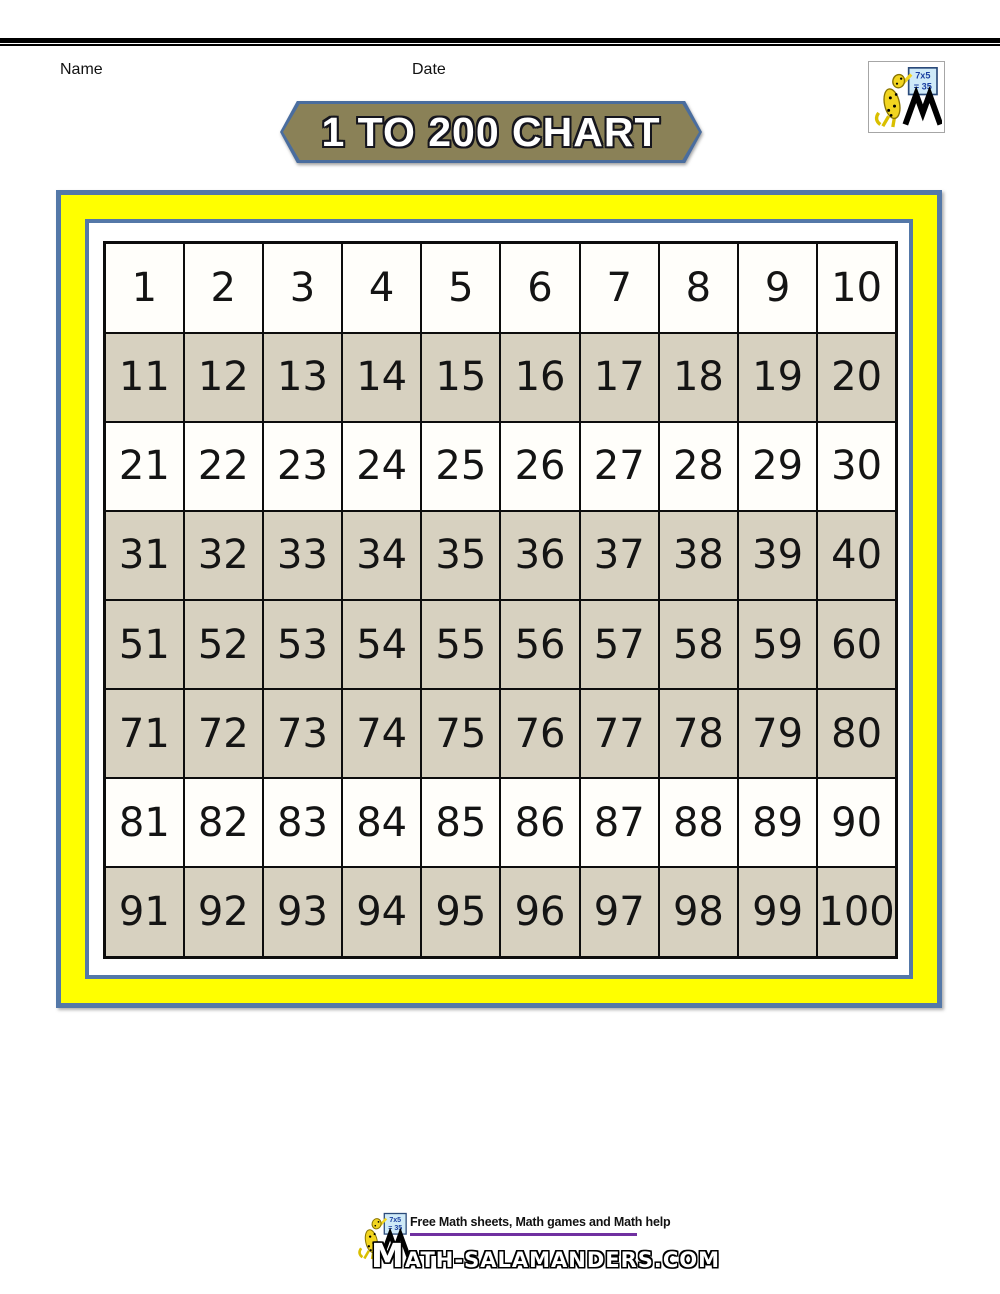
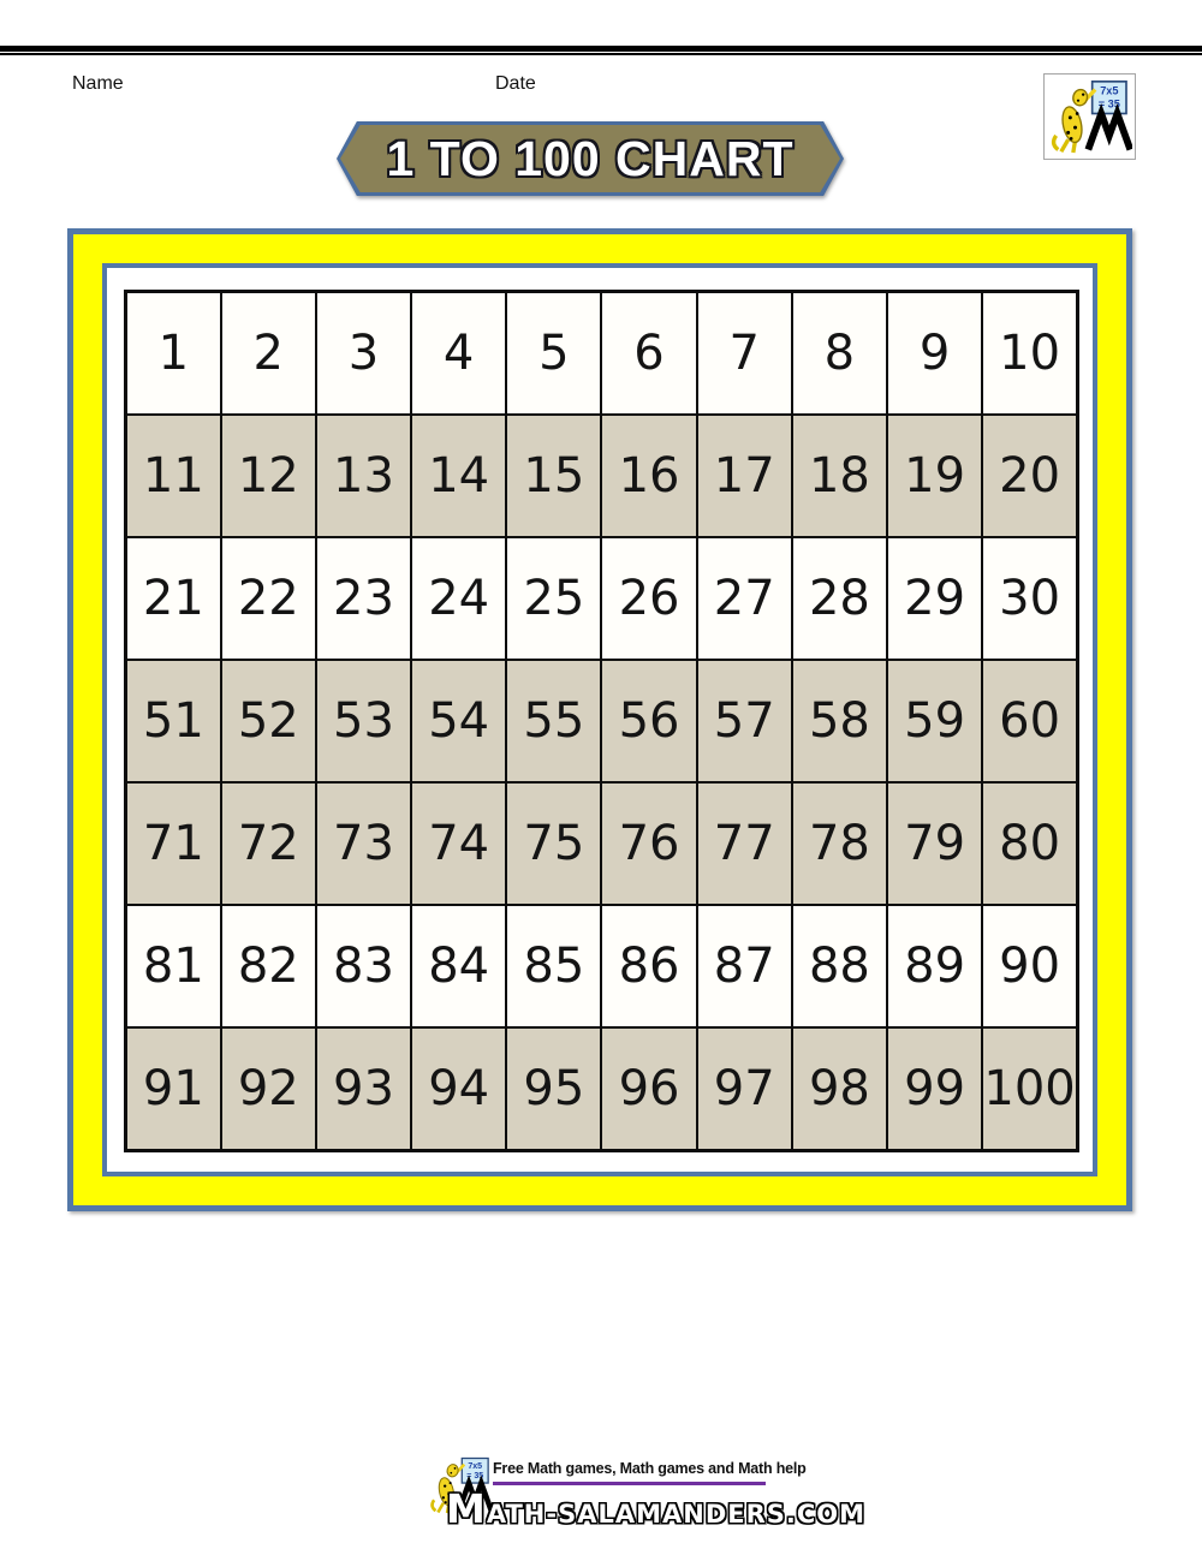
  Name
  Date
- 1 TO 200 CHART
+ 1 TO 100 CHART
  1	2	3	4	5	6	7	8	9	10
  11	12	13	14	15	16	17	18	19	20
  21	22	23	24	25	26	27	28	29	30
- 31	32	33	34	35	36	37	38	39	40
  51	52	53	54	55	56	57	58	59	60
  71	72	73	74	75	76	77	78	79	80
  81	82	83	84	85	86	87	88	89	90
  91	92	93	94	95	96	97	98	99	100
- Free Math sheets, Math games and Math help
+ Free Math games, Math games and Math help
  MATH-SALAMANDERS.COM
